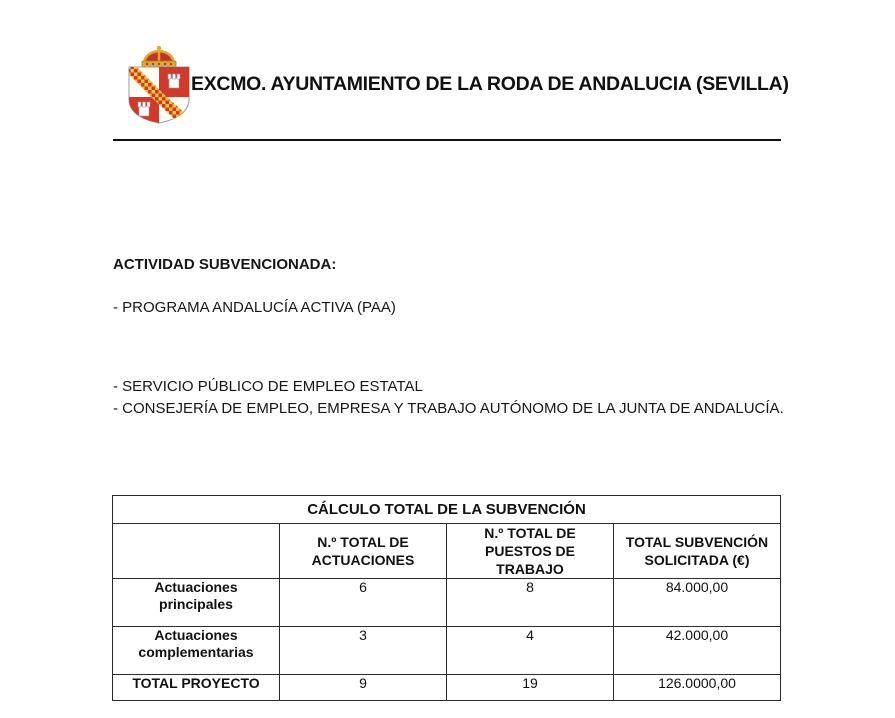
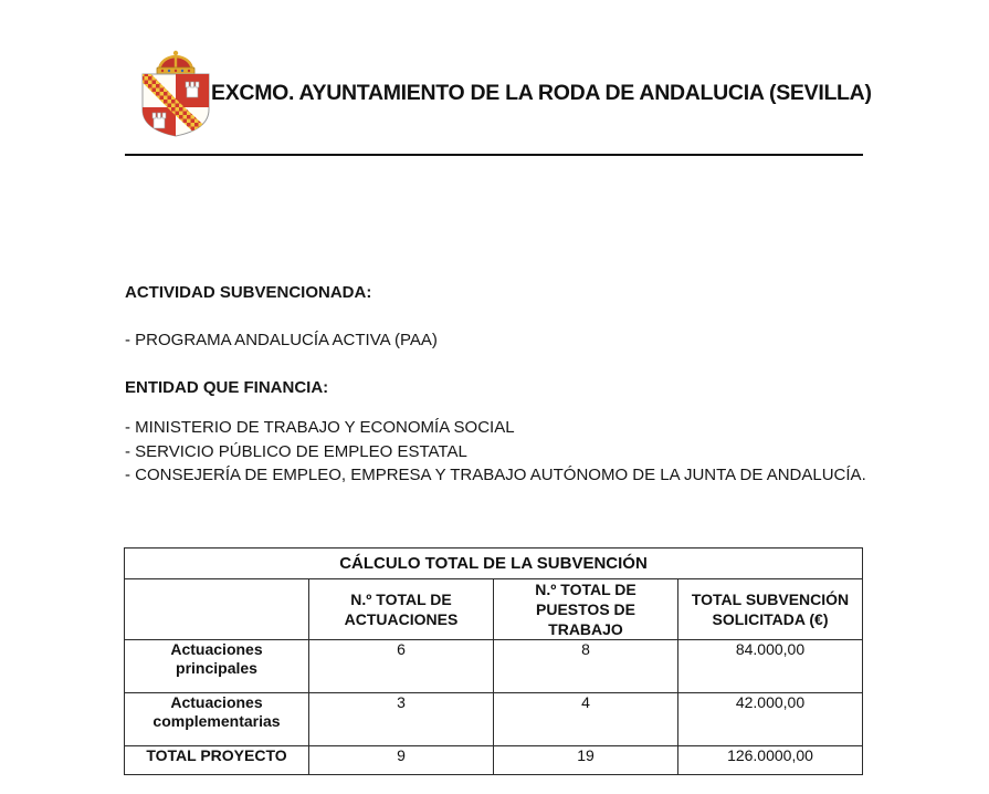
  EXCMO. AYUNTAMIENTO DE LA RODA DE ANDALUCIA (SEVILLA)
  ACTIVIDAD SUBVENCIONADA:
  - PROGRAMA ANDALUCÍA ACTIVA (PAA)
+ ENTIDAD QUE FINANCIA:
+ - MINISTERIO DE TRABAJO Y ECONOMÍA SOCIAL
  - SERVICIO PÚBLICO DE EMPLEO ESTATAL
  - CONSEJERÍA DE EMPLEO, EMPRESA Y TRABAJO AUTÓNOMO DE LA JUNTA DE ANDALUCÍA.
  CÁLCULO TOTAL DE LA SUBVENCIÓN
  	N.º TOTAL DE ACTUACIONES	N.º TOTAL DE PUESTOS DE TRABAJO	TOTAL SUBVENCIÓN SOLICITADA (€)
  Actuaciones principales	6	8	84.000,00
  Actuaciones complementarias	3	4	42.000,00
  TOTAL PROYECTO	9	19	126.0000,00
